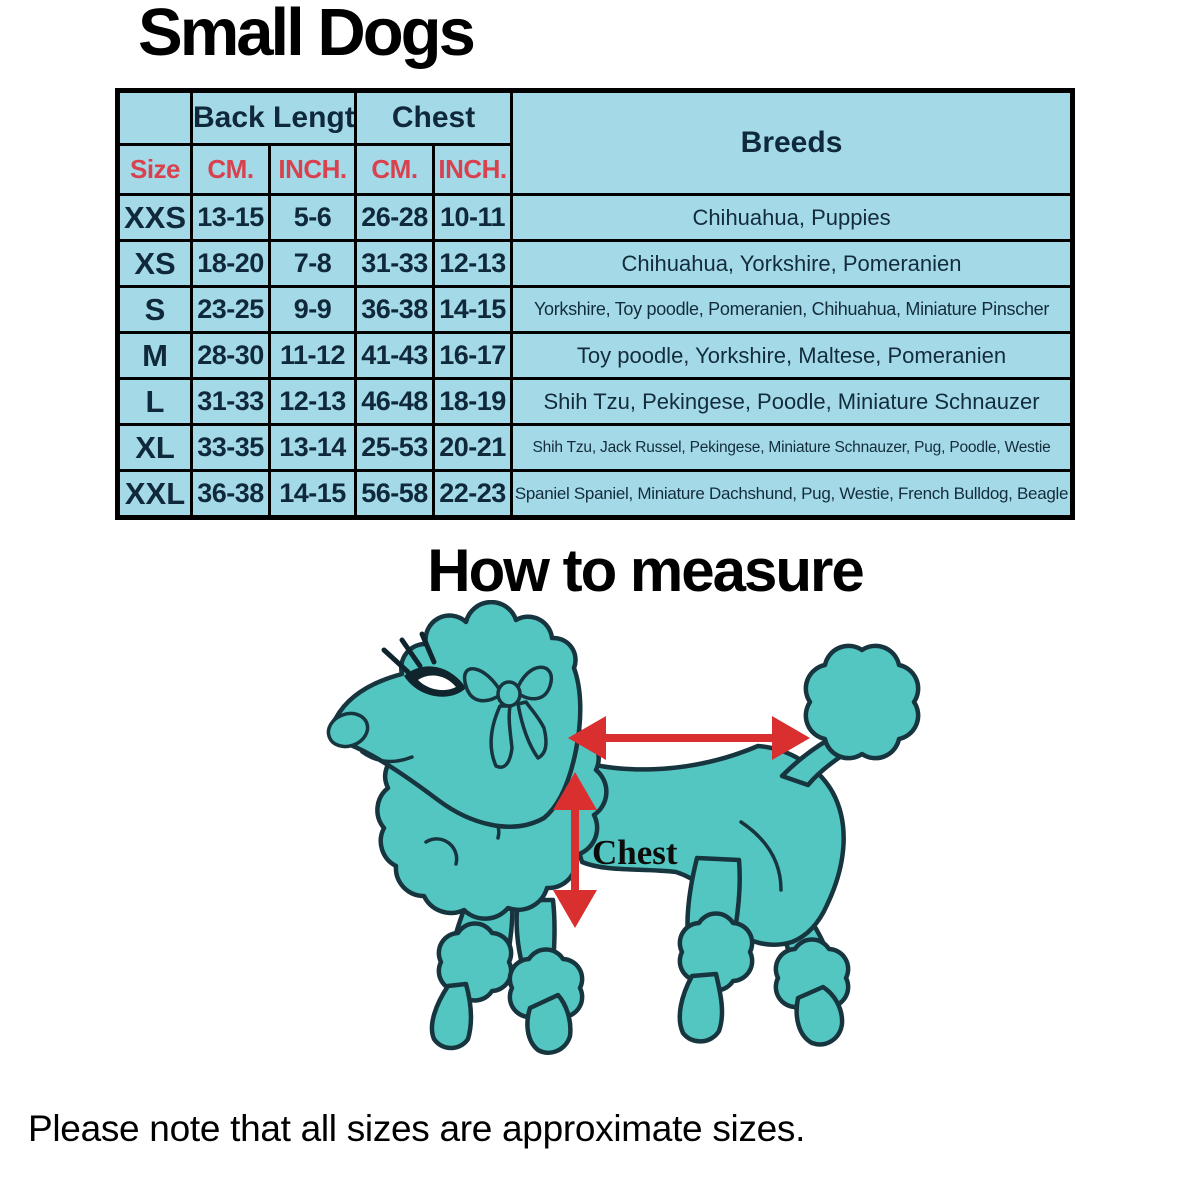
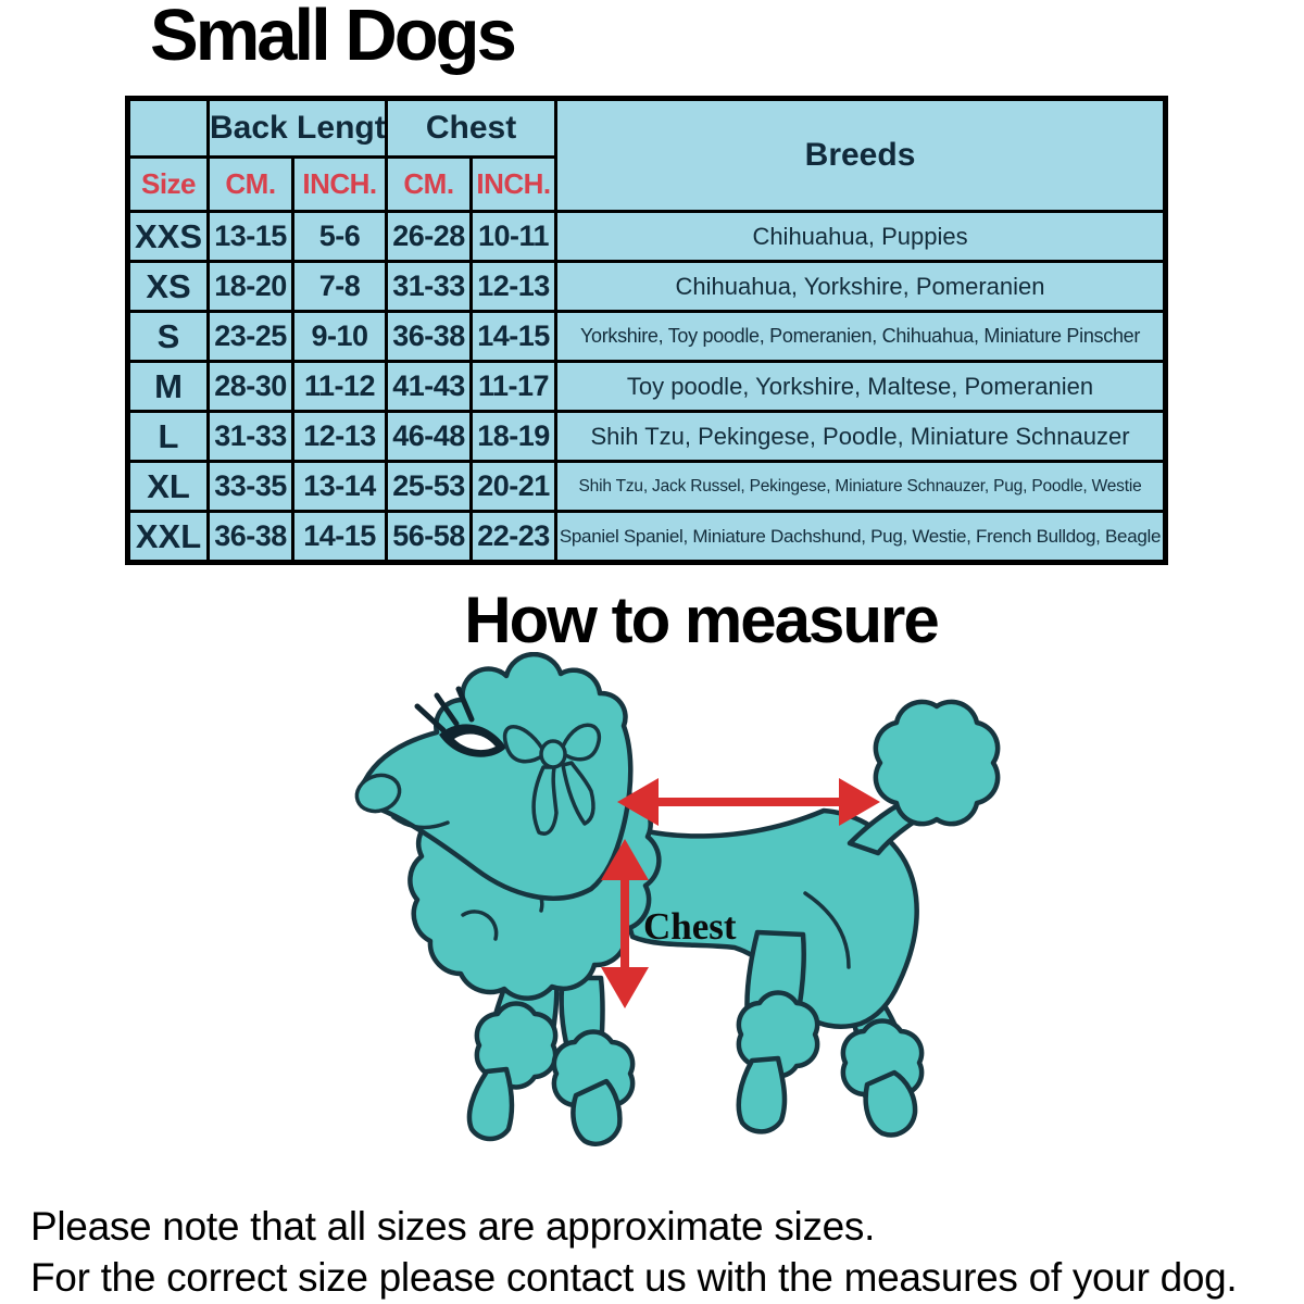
  Small Dogs
  	Back Lengt	Chest	Breeds
  Size	CM.	INCH.	CM.	INCH.
  XXS	13-15	5-6	26-28	10-11	Chihuahua, Puppies
  XS	18-20	7-8	31-33	12-13	Chihuahua, Yorkshire, Pomeranien
- S	23-25	9-9	36-38	14-15	Yorkshire, Toy poodle, Pomeranien, Chihuahua, Miniature Pinscher
+ S	23-25	9-10	36-38	14-15	Yorkshire, Toy poodle, Pomeranien, Chihuahua, Miniature Pinscher
- M	28-30	11-12	41-43	16-17	Toy poodle, Yorkshire, Maltese, Pomeranien
+ M	28-30	11-12	41-43	11-17	Toy poodle, Yorkshire, Maltese, Pomeranien
  L	31-33	12-13	46-48	18-19	Shih Tzu, Pekingese, Poodle, Miniature Schnauzer
  XL	33-35	13-14	25-53	20-21	Shih Tzu, Jack Russel, Pekingese, Miniature Schnauzer, Pug, Poodle, Westie
  XXL	36-38	14-15	56-58	22-23	Spaniel Spaniel, Miniature Dachshund, Pug, Westie, French Bulldog, Beagle
  How to measure
  Chest
  Please note that all sizes are approximate sizes.
+ For the correct size please contact us with the measures of your dog.
